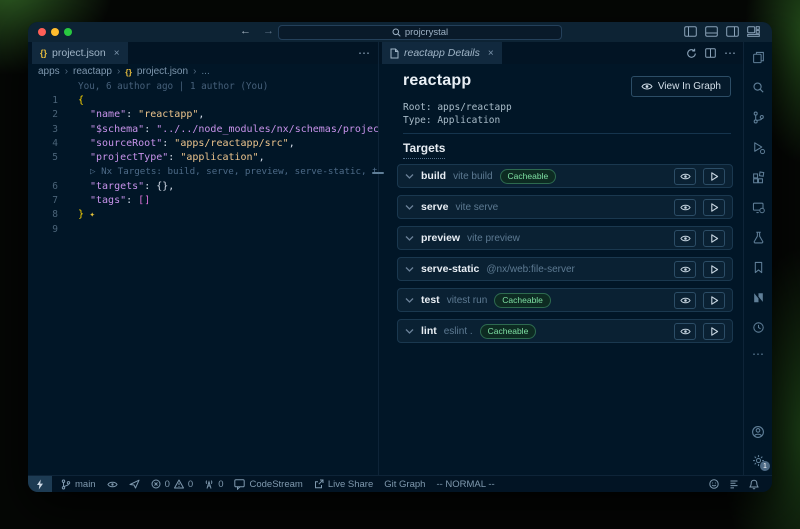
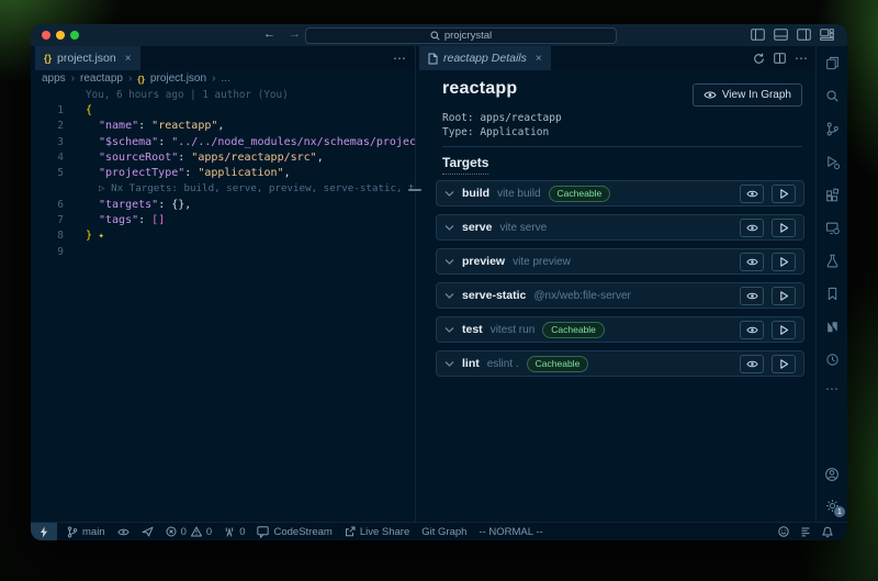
  ←
  →
  projcrystal
  {}
  project.json
  ×
  ⋯
  reactapp Details
  ×
  ⋯
  apps
  ›
  reactapp
  ›
  {}
  project.json
  ›
  ...
- You, 6 author ago | 1 author (You)
+ You, 6 hours ago | 1 author (You)
  1
  {
  2
  "name": "reactapp",
  3
  "$schema": "../../node_modules/nx/schemas/projec
  4
  "sourceRoot": "apps/reactapp/src",
  5
  "projectType": "application",
  ▷ Nx Targets: build, serve, preview, serve-static,
  6
  "targets": {},
  7
  "tags": []
  8
  } ✦
  9
  reactapp
  View In Graph
  Root: apps/reactapp
  Type: Application
  Targets
  build
  vite build
  Cacheable
  serve
  vite serve
  preview
  vite preview
  serve-static
  @nx/web:file-server
  test
  vitest run
  Cacheable
  lint
  eslint .
  Cacheable
  ⋯
  main
  0
  0
  0
  CodeStream
  Live Share
  Git Graph
  -- NORMAL --
